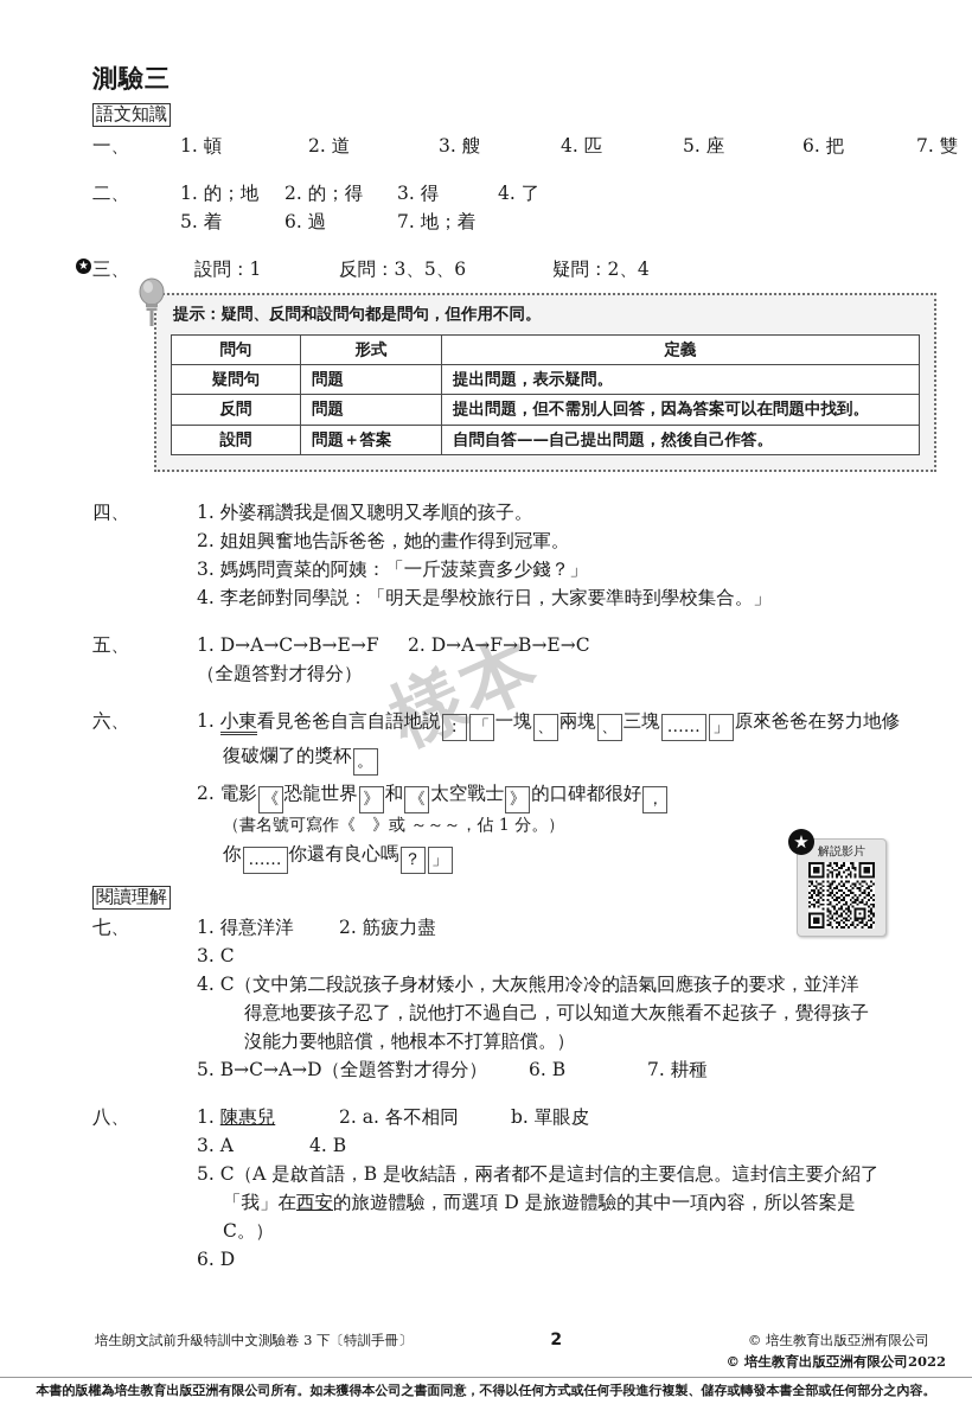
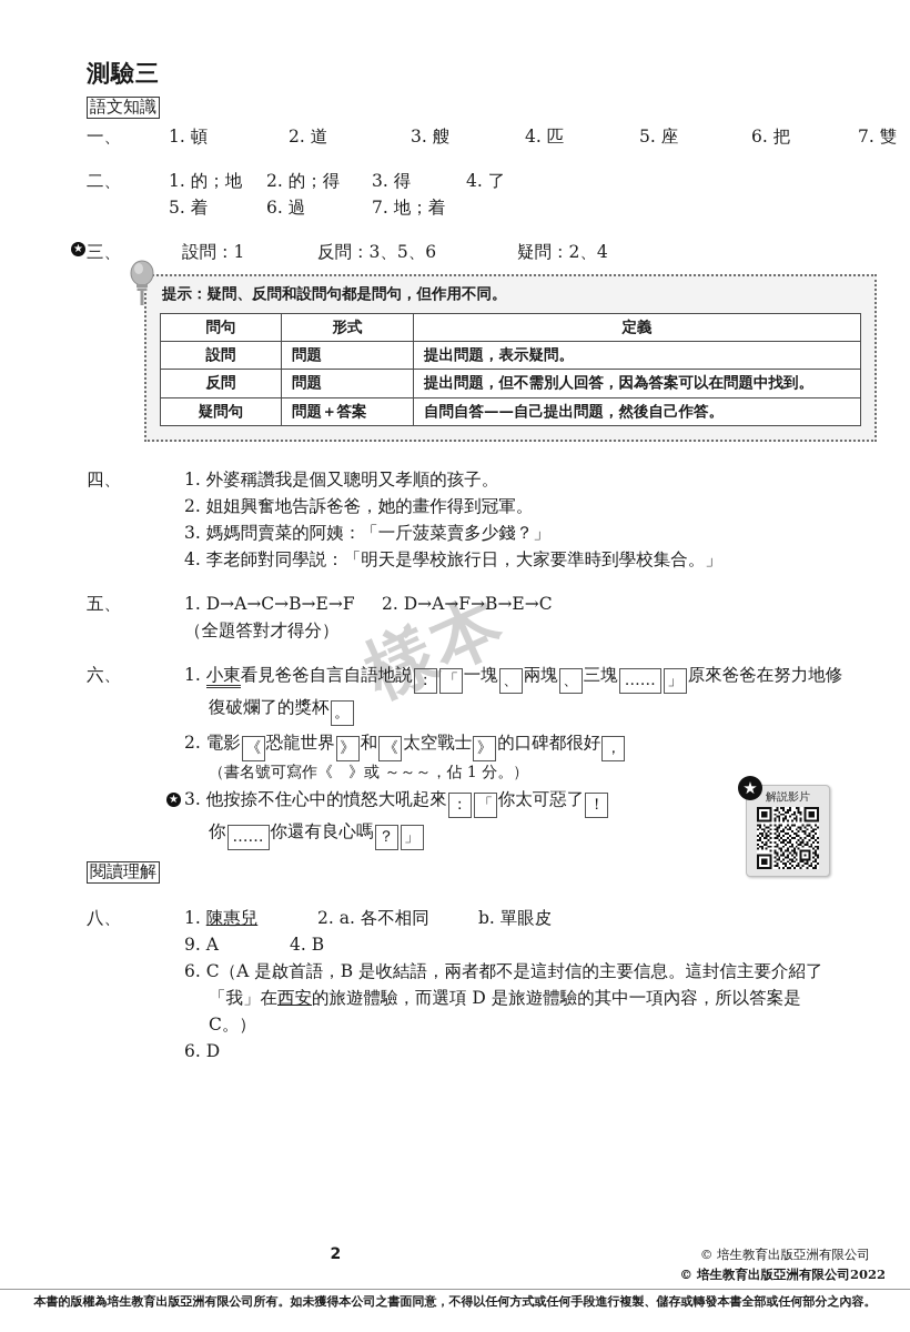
  測驗三
  語文知識
  一、
  1. 頓
  2. 道
  3. 艘
  4. 匹
  5. 座
  6. 把
  7. 雙
  二、
  1. 的；地
  2. 的；得
  3. 得
  4. 了
  5. 着
  6. 過
  7. 地；着
  三、
  設問：1
  反問：3、5、6
  疑問：2、4
  提示：疑問、反問和設問句都是問句，但作用不同。
  問句	形式	定義
- 疑問句	問題	提出問題，表示疑問。
+ 設問	問題	提出問題，表示疑問。
  反問	問題	提出問題，但不需別人回答，因為答案可以在問題中找到。
- 設問	問題＋答案	自問自答——自己提出問題，然後自己作答。
+ 疑問句	問題＋答案	自問自答——自己提出問題，然後自己作答。
  四、
  1. 外婆稱讚我是個又聰明又孝順的孩子。
  2. 姐姐興奮地告訴爸爸，她的畫作得到冠軍。
  3. 媽媽問賣菜的阿姨：「一斤菠菜賣多少錢？」
  4. 李老師對同學説：「明天是學校旅行日，大家要準時到學校集合。」
  五、
  1. D→A→C→B→E→F
  2. D→A→F→B→E→C
  （全題答對才得分）
  六、
  1. 小東看見爸爸自言自語地説 ： 「 一塊 、 兩塊 、 三塊 …… 」 原來爸爸在努力地修
  復破爛了的獎杯 。
  2. 電影 《 恐龍世界 》 和 《 太空戰士 》 的口碑都很好 ，
  （書名號可寫作《 》或 ～～～，佔 1 分。）
+ 3. 他按捺不住心中的憤怒大吼起來 ： 「 你太可惡了 ！
  你 …… 你還有良心嗎 ？ 」
  閱讀理解
- 七、
- 1. 得意洋洋
- 2. 筋疲力盡
- 3. C
- 4. C（文中第二段説孩子身材矮小，大灰熊用冷冷的語氣回應孩子的要求，並洋洋
- 得意地要孩子忍了，説他打不過自己，可以知道大灰熊看不起孩子，覺得孩子
- 沒能力要牠賠償，牠根本不打算賠償。）
- 5. B→C→A→D（全題答對才得分）
- 6. B
- 7. 耕種
  八、
  1. 陳惠兒
  2. a. 各不相同
  b. 單眼皮
- 3. A
+ 9. A
  4. B
- 5. C（A 是啟首語，B 是收結語，兩者都不是這封信的主要信息。這封信主要介紹了
+ 6. C（A 是啟首語，B 是收結語，兩者都不是這封信的主要信息。這封信主要介紹了
  「我」在西安的旅遊體驗，而選項 D 是旅遊體驗的其中一項內容，所以答案是
  C。）
  6. D
  解説影片
- 培生朗文試前升級特訓中文測驗卷 3 下〔特訓手冊〕
  2
  © 培生教育出版亞洲有限公司
  © 培生教育出版亞洲有限公司2022
  本書的版權為培生教育出版亞洲有限公司所有。如未獲得本公司之書面同意，不得以任何方式或任何手段進行複製、儲存或轉發本書全部或任何部分之內容。
